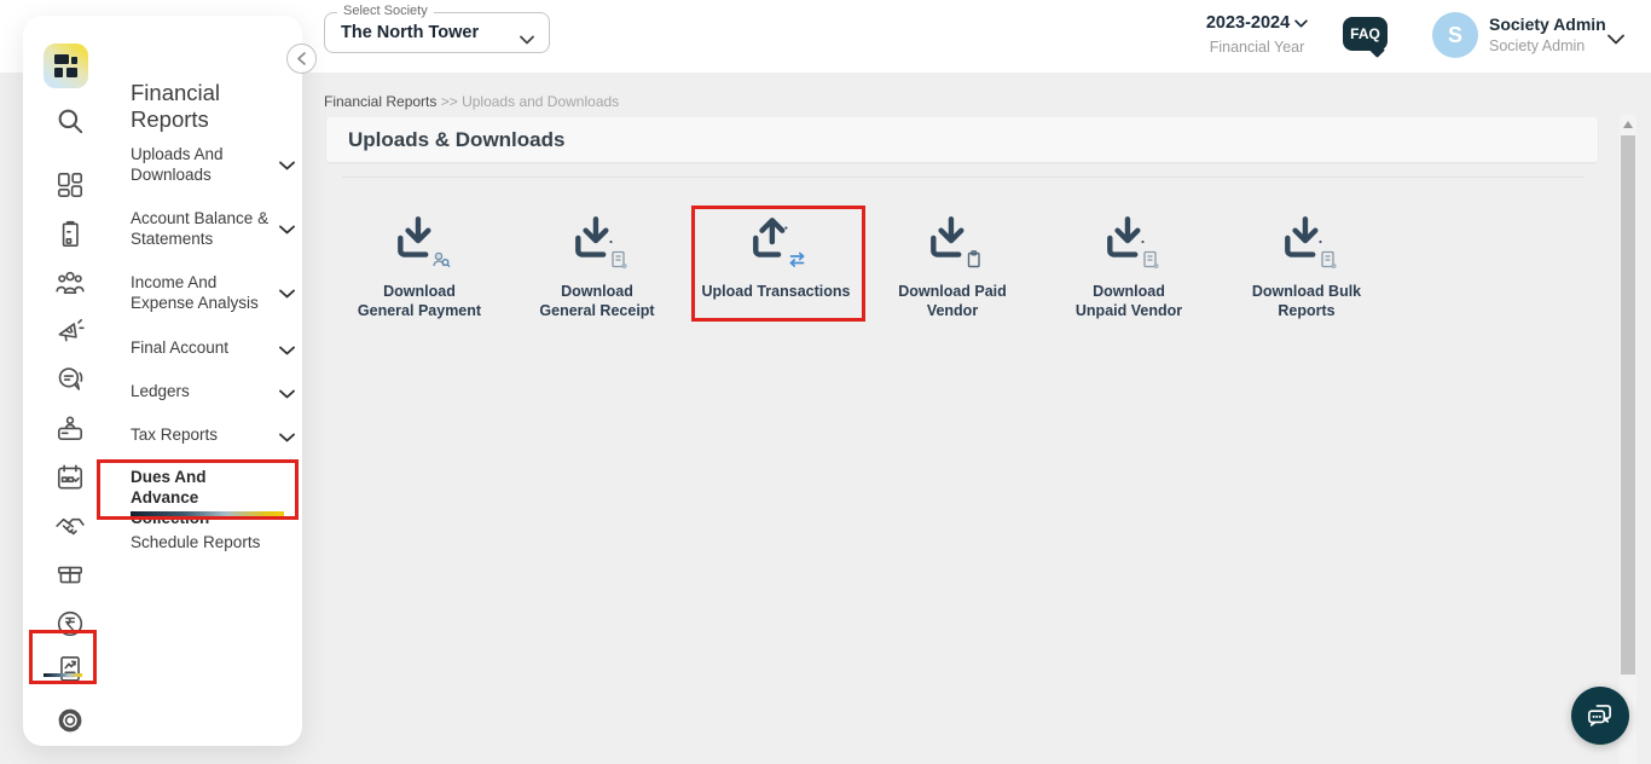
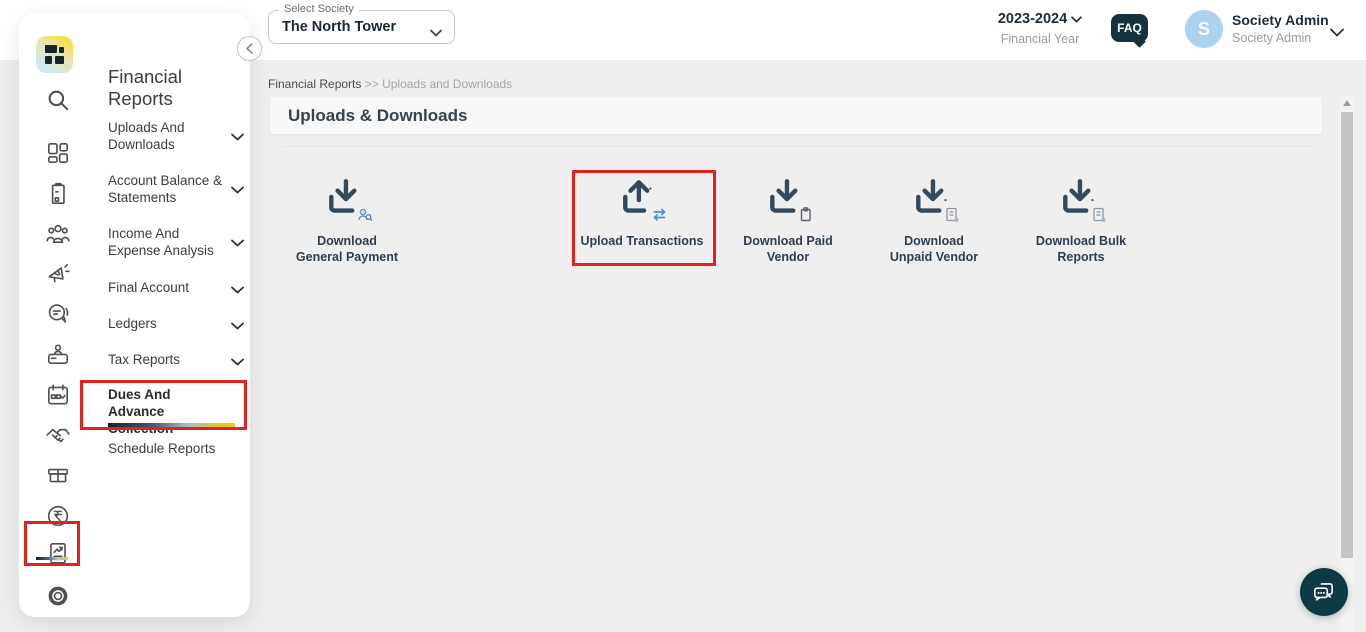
  Select Society
  The North Tower
  2023-2024
  Financial Year
  FAQ
  S
  Society Admin
  Society Admin
  Financial Reports >> Uploads and Downloads
  Uploads & Downloads
  Download General Payment
- Download General Receipt
  Upload Transactions
  Download Paid Vendor
  Download Unpaid Vendor
  Download Bulk Reports
  Financial Reports
  Uploads And Downloads
  Account Balance & Statements
  Income And Expense Analysis
  Final Account
  Ledgers
  Tax Reports
  Dues And Advance Collection
  Schedule Reports
